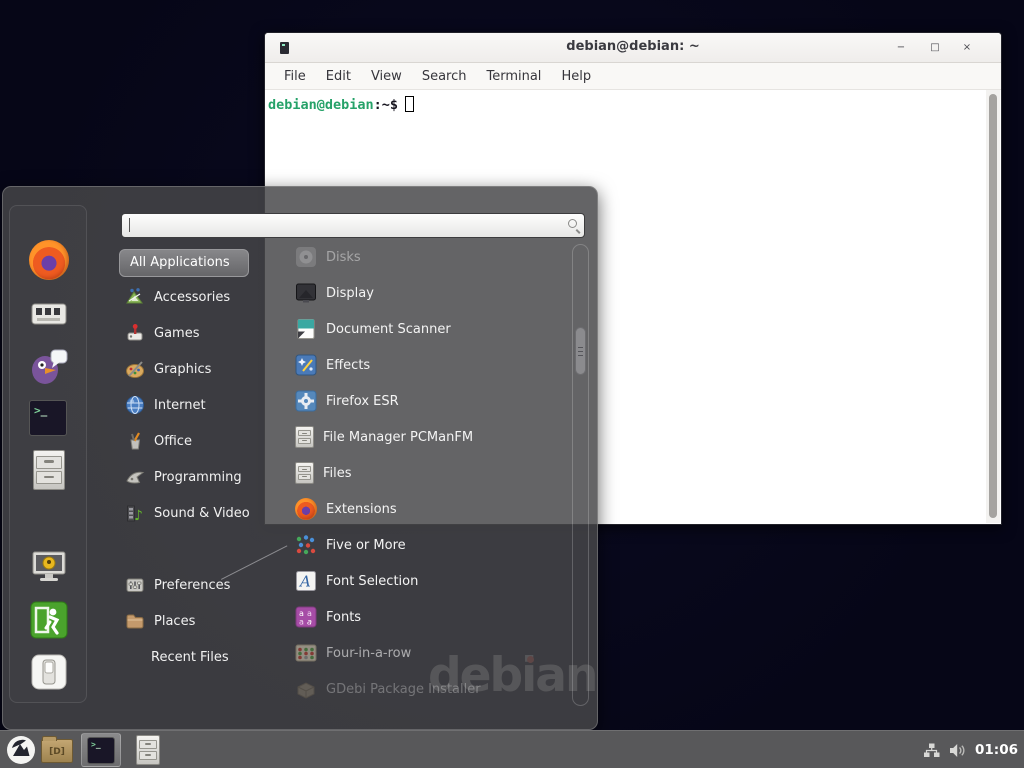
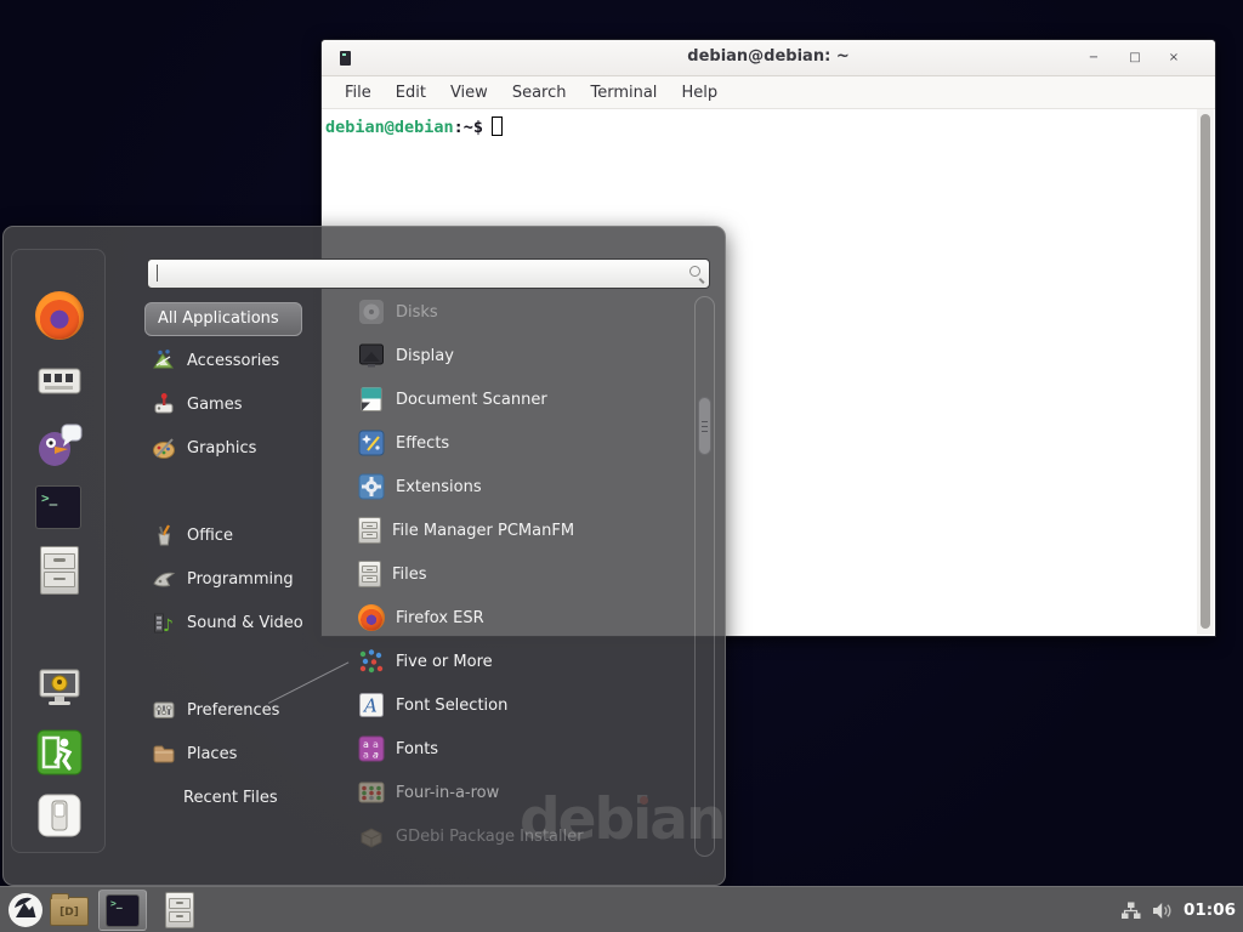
  debian
  debian@debian: ~
  −
  □
  ×
  File
  Edit
  View
  Search
  Terminal
  Help
  debian@debian:~$
  >_
  All Applications
  Accessories
  Games
  Graphics
- Internet
  Office
  Programming
  ♪
  Sound & Video
  Preferences
  Places
  Recent Files
  Disks
  Display
  Document Scanner
  Effects
- Firefox ESR
+ Extensions
  File Manager PCManFM
  Files
- Extensions
+ Firefox ESR
  Five or More
  A
  Font Selection
  a
  a
  a
  a
  Fonts
  Four-in-a-row
  GDebi Package Installer
  [D]
  >_
  01:06
